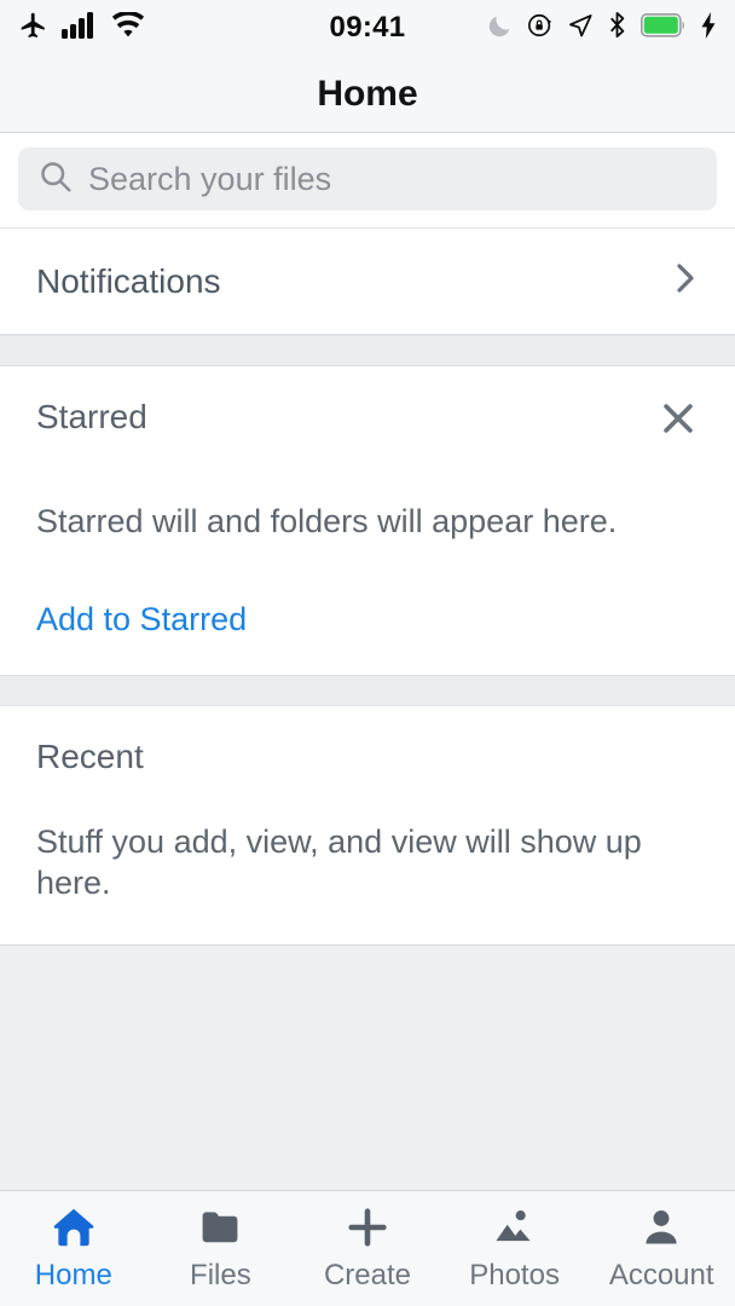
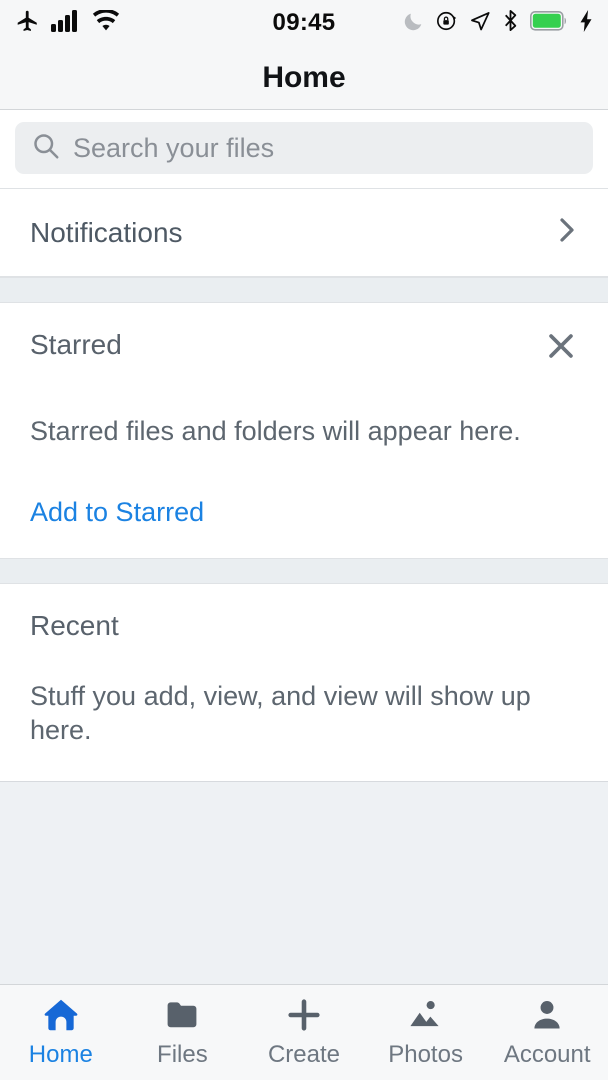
- 09:41
+ 09:45
  Home
  Search your files
  Notifications
  Starred
- Starred will and folders will appear here.
+ Starred files and folders will appear here.
  Add to Starred
  Recent
  Stuff you add, view, and view will show up here.
  Home
  Files
  Create
  Photos
  Account
